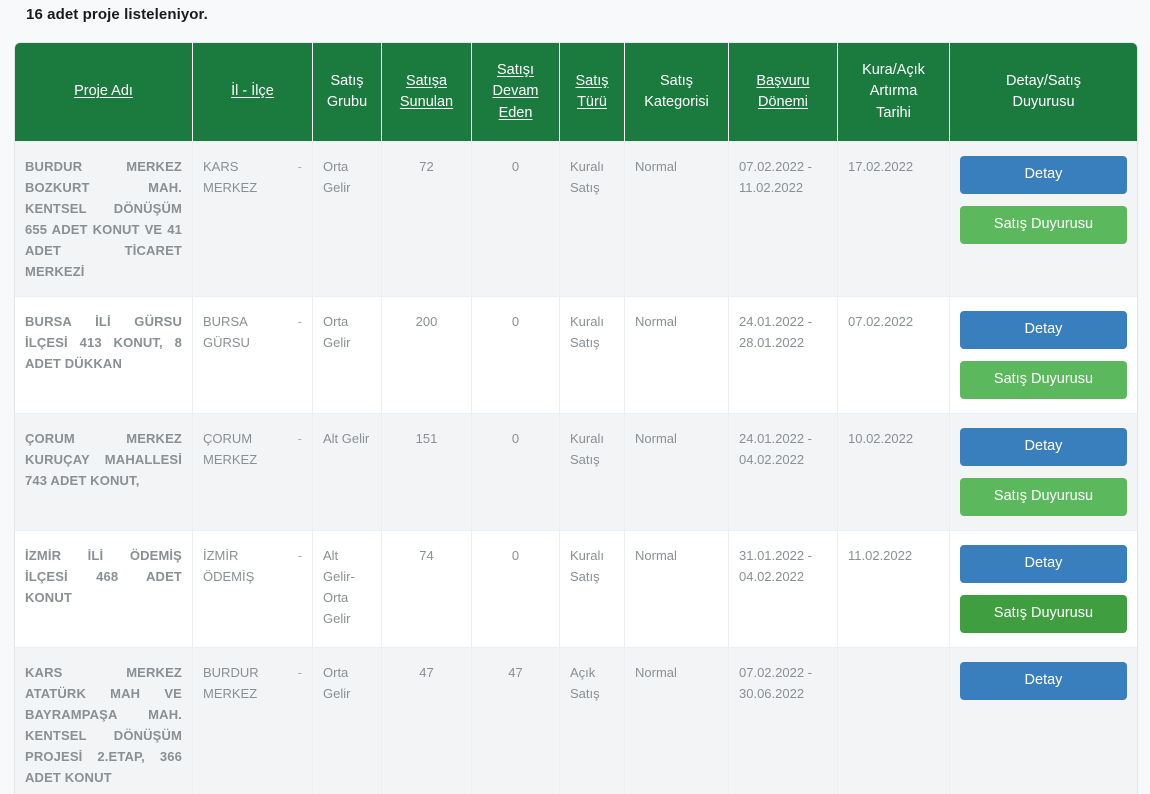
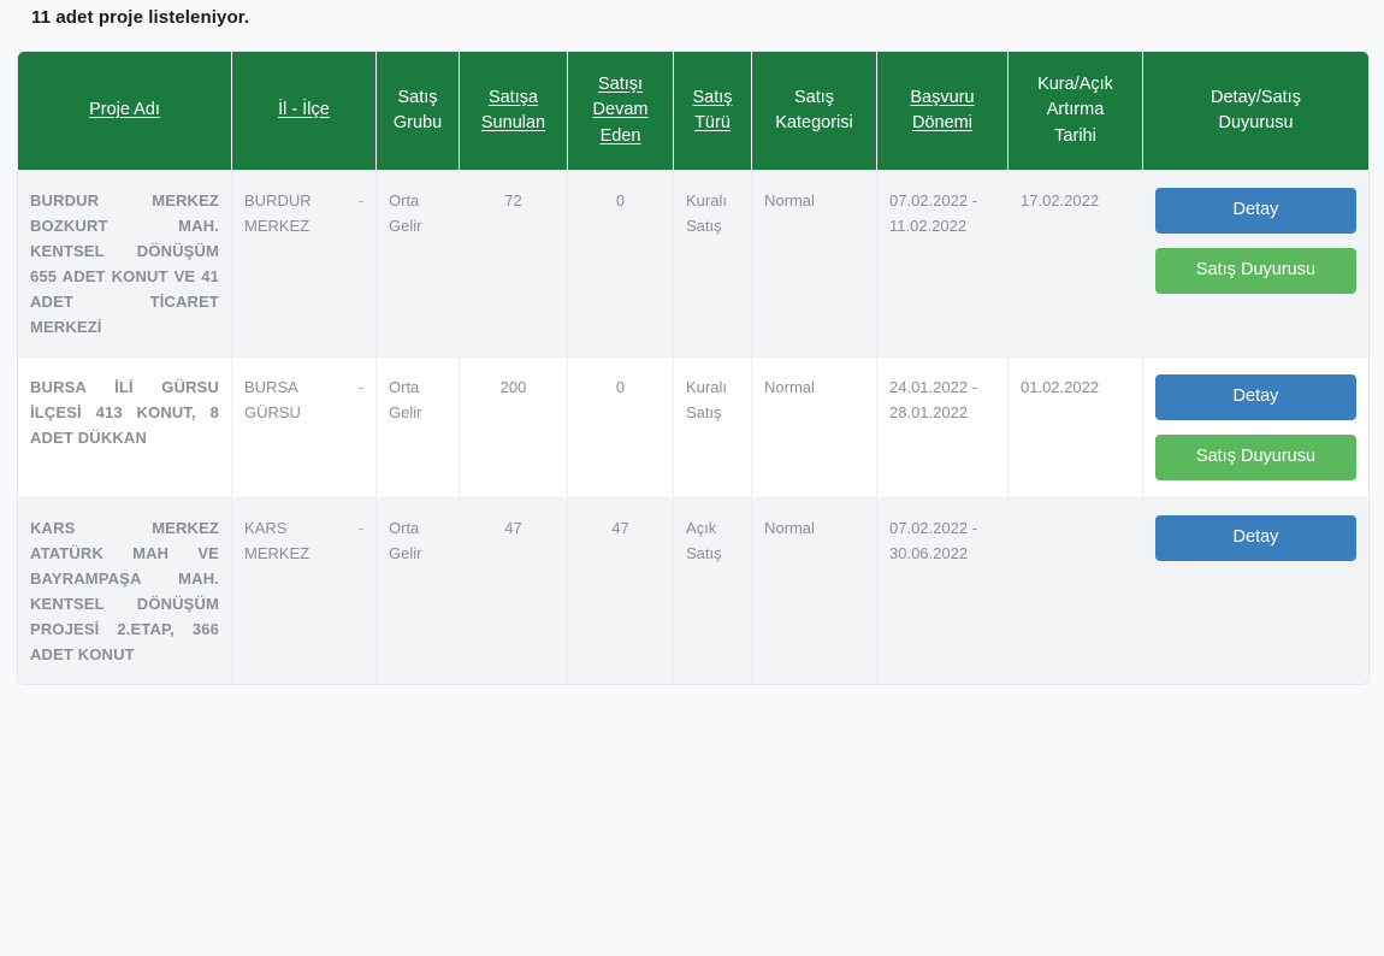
- 16 adet proje listeleniyor.
+ 11 adet proje listeleniyor.
  Proje Adı	İl - İlçe	SatışGrubu	SatışaSunulan	SatışıDevamEden	SatışTürü	SatışKategorisi	BaşvuruDönemi	Kura/AçıkArtırmaTarihi	Detay/SatışDuyurusu
- BURDUR MERKEZ BOZKURT MAH. KENTSEL DÖNÜŞÜM 655 ADET KONUT VE 41 ADET TİCARET MERKEZİ	KARS -MERKEZ	Orta Gelir	72	0	Kuralı Satış	Normal	07.02.2022 - 11.02.2022	17.02.2022	DetaySatış Duyurusu
+ BURDUR MERKEZ BOZKURT MAH. KENTSEL DÖNÜŞÜM 655 ADET KONUT VE 41 ADET TİCARET MERKEZİ	BURDUR -MERKEZ	Orta Gelir	72	0	Kuralı Satış	Normal	07.02.2022 - 11.02.2022	17.02.2022	DetaySatış Duyurusu
- BURSA İLİ GÜRSU İLÇESİ 413 KONUT, 8 ADET DÜKKAN	BURSA -GÜRSU	Orta Gelir	200	0	Kuralı Satış	Normal	24.01.2022 - 28.01.2022	07.02.2022	DetaySatış Duyurusu
+ BURSA İLİ GÜRSU İLÇESİ 413 KONUT, 8 ADET DÜKKAN	BURSA -GÜRSU	Orta Gelir	200	0	Kuralı Satış	Normal	24.01.2022 - 28.01.2022	01.02.2022	DetaySatış Duyurusu
- ÇORUM MERKEZ KURUÇAY MAHALLESİ 743 ADET KONUT,	ÇORUM -MERKEZ	Alt Gelir	151	0	Kuralı Satış	Normal	24.01.2022 - 04.02.2022	10.02.2022	DetaySatış Duyurusu
- İZMİR İLİ ÖDEMİŞ İLÇESİ 468 ADET KONUT	İZMİR -ÖDEMİŞ	Alt Gelir-Orta Gelir	74	0	Kuralı Satış	Normal	31.01.2022 - 04.02.2022	11.02.2022	DetaySatış Duyurusu
- KARS MERKEZ ATATÜRK MAH VE BAYRAMPAŞA MAH. KENTSEL DÖNÜŞÜM PROJESİ 2.ETAP, 366 ADET KONUT	BURDUR -MERKEZ	Orta Gelir	47	47	Açık Satış	Normal	07.02.2022 - 30.06.2022		Detay
+ KARS MERKEZ ATATÜRK MAH VE BAYRAMPAŞA MAH. KENTSEL DÖNÜŞÜM PROJESİ 2.ETAP, 366 ADET KONUT	KARS -MERKEZ	Orta Gelir	47	47	Açık Satış	Normal	07.02.2022 - 30.06.2022		Detay
